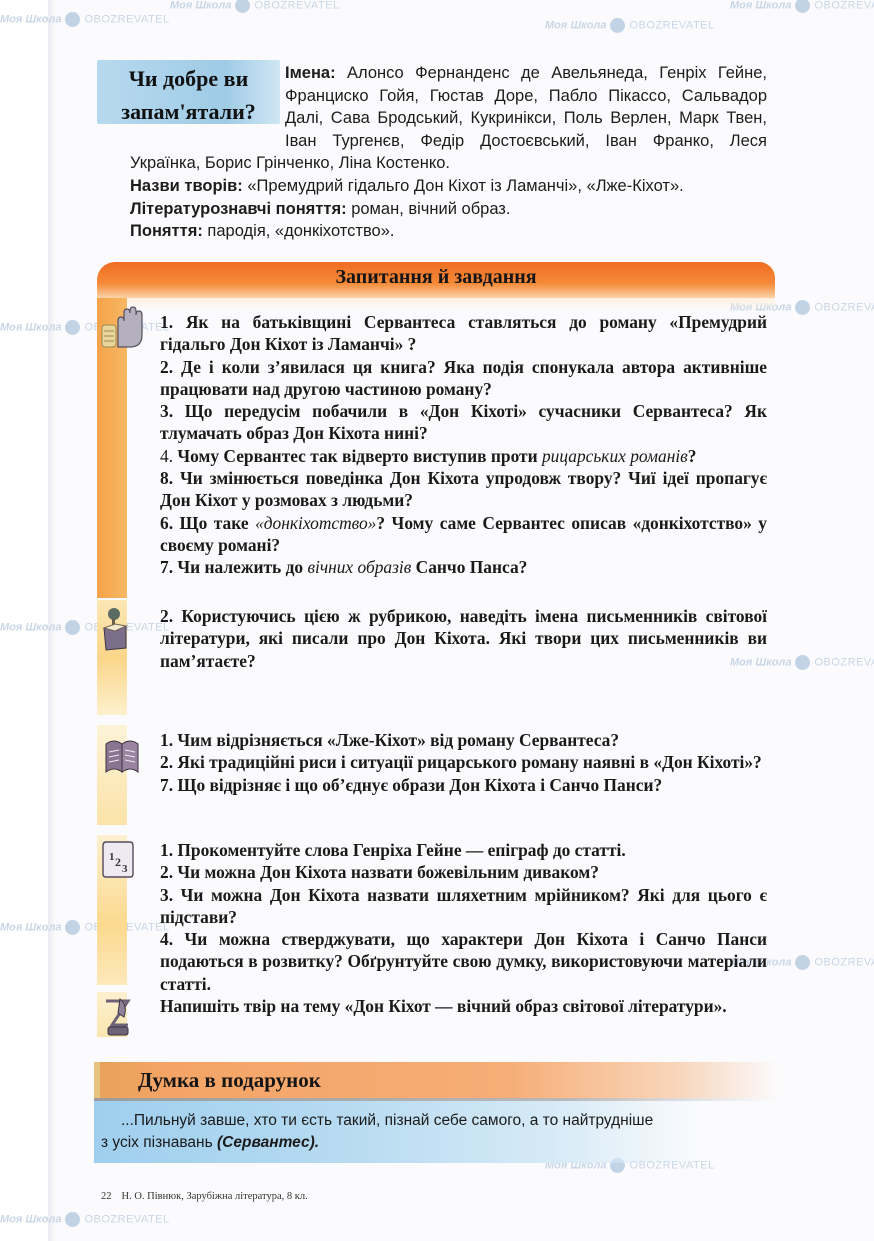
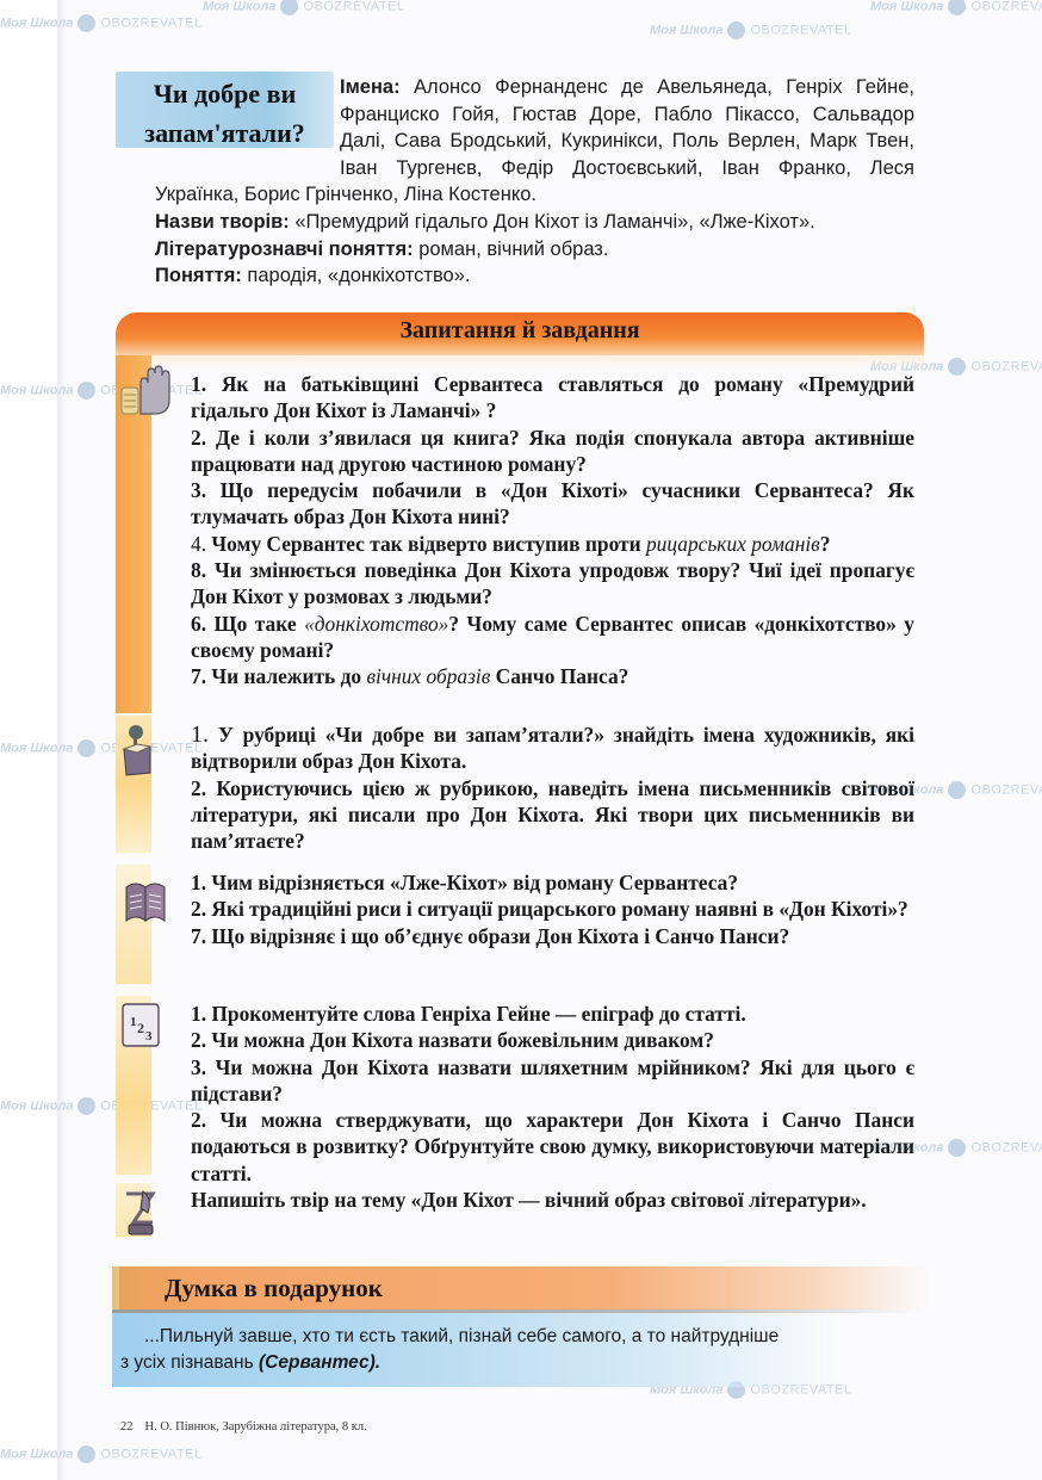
  Моя Школа OBOZREVATEL
  Моя Школа OBOZREVATEL
  Моя Школа OBOZREVATEL
  Моя Школа OBOZREV
  Моя Школа OEVATEL
  Моя Школа OBOZREV
  Моя Школа OEVATEL
  Моя Школа OBOZREV
  Моя Школа OBOZREVATEL
  Моя Школа OBOZREVATEL
  Чи добре ви
  запам'ятали?
  Імена: Алонсо Фернанденс де Авельянеда, Генріх Гейне, Франциско Гойя, Гюстав Доре, Пабло Пікассо, Сальвадор Далі, Сава Бродський, Кукри­нікси, Поль Верлен, Марк Твен, Іван Тургенєв, Федір Достоєвський, Іван Франко, Леся Українка, Борис Грінченко, Ліна Костенко.
  Назви творів: «Премудрий гідальго Дон Кіхот із Ламанчі», «Лже-Кіхот».
  Літературознавчі поняття: роман, вічний образ.
  Поняття: пародія, «донкіхотство».
  Запитання й завдання
  1
  2
  3
  1. Як на батьківщині Сервантеса ставляться до роману «Пре­мудрий гідальго Дон Кіхот із Ламанчі» ?
  2. Де і коли з’явилася ця книга? Яка подія спонукала автора активніше працювати над другою частиною роману?
  3. Що передусім побачили в «Дон Кіхоті» сучасники Серван­теса? Як тлумачать образ Дон Кіхота нині?
  4. Чому Сервантес так відверто виступив проти рицарських романів?
  8. Чи змінюється поведінка Дон Кіхота упродовж твору? Чиї ідеї пропагує Дон Кіхот у розмовах з людьми?
  6. Що таке «донкіхотство»? Чому саме Сервантес описав «донкіхотство» у своєму романі?
  7. Чи належить до вічних образів Санчо Панса?
+ 1. У рубриці «Чи добре ви запам’ятали?» знайдіть імена худож­ників, які відтворили образ Дон Кіхота.
  2. Користуючись цією ж рубрикою, наведіть імена письмен­ників світової літератури, які писали про Дон Кіхота. Які тво­ри цих письменників ви пам’ятаєте?
  1. Чим відрізняється «Лже-Кіхот» від роману Сервантеса?
  2. Які традиційні риси і ситуації рицарського роману наявні в «Дон Кіхоті»?
  7. Що відрізняє і що об’єднує образи Дон Кіхота і Санчо Панси?
  1. Прокоментуйте слова Генріха Гейне — епіграф до статті.
  2. Чи можна Дон Кіхота назвати божевільним диваком?
  3. Чи можна Дон Кіхота назвати шляхетним мрійником? Які для цього є підстави?
- 4. Чи можна стверджувати, що характери Дон Кіхота і Санчо Панси подаються в розвитку? Обґрунтуйте свою думку, вико­ристовуючи матеріали статті.
+ 2. Чи можна стверджувати, що характери Дон Кіхота і Санчо Панси подаються в розвитку? Обґрунтуйте свою думку, вико­ристовуючи матеріали статті.
  Напишіть твір на тему «Дон Кіхот — вічний образ світової літератури».
  Думка в подарунок
  ...Пильнуй завше, хто ти єсть такий, пізнай себе самого, а то най­трудніше з усіх пізнавань (Сервантес).
  22 Н. О. Півнюк, Зарубіжна література, 8 кл.
